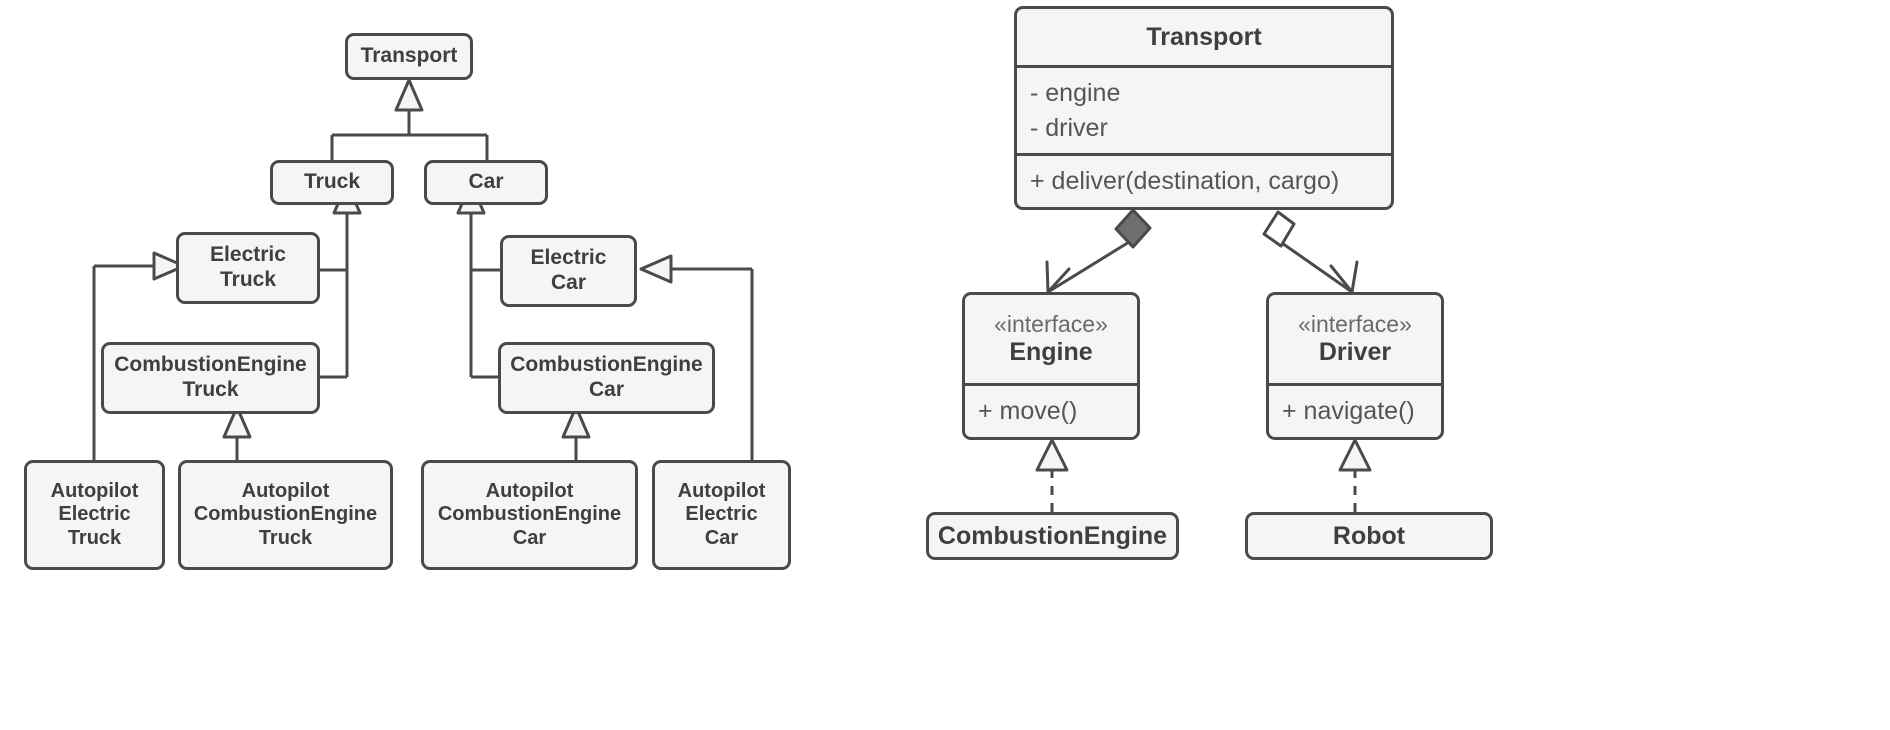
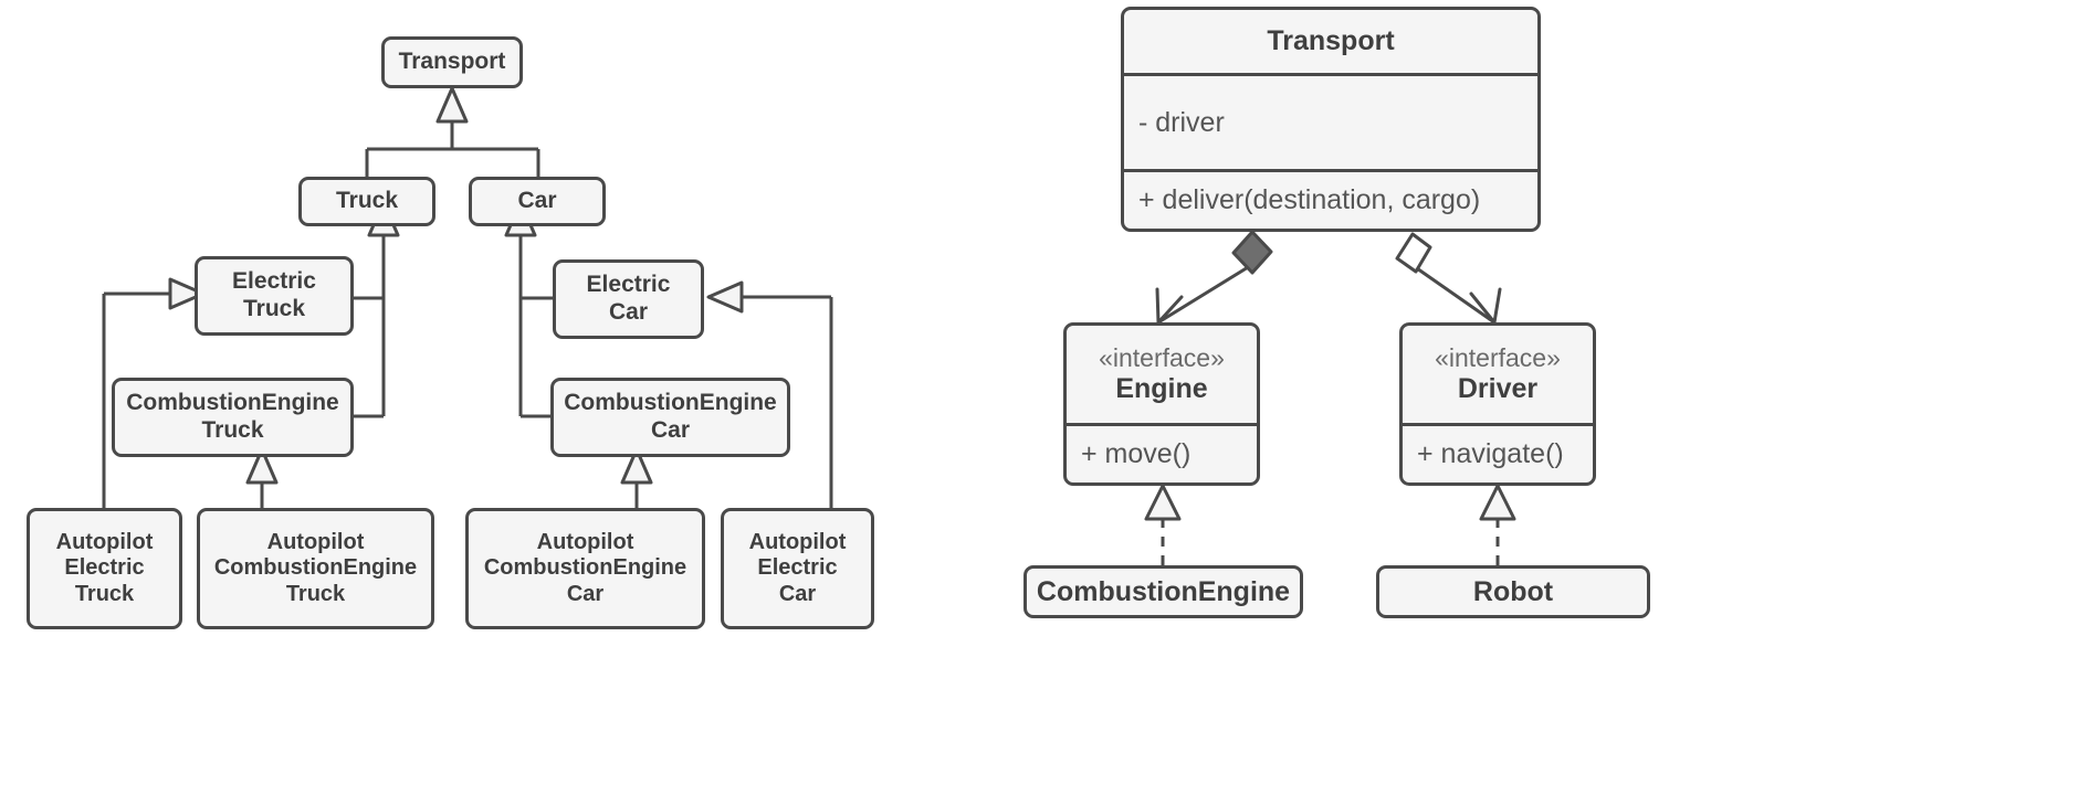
  Transport
  Truck
  Car
  Electric
  Truck
  CombustionEngine
  Truck
  Electric
  Car
  CombustionEngine
  Car
  Autopilot
  Electric
  Truck
  Autopilot
  CombustionEngine
  Truck
  Autopilot
  CombustionEngine
  Car
  Autopilot
  Electric
  Car
  Transport
- - engine
  - driver
  + deliver(destination, cargo)
  «interface»
  Engine
  + move()
  «interface»
  Driver
  + navigate()
  CombustionEngine
  Robot
